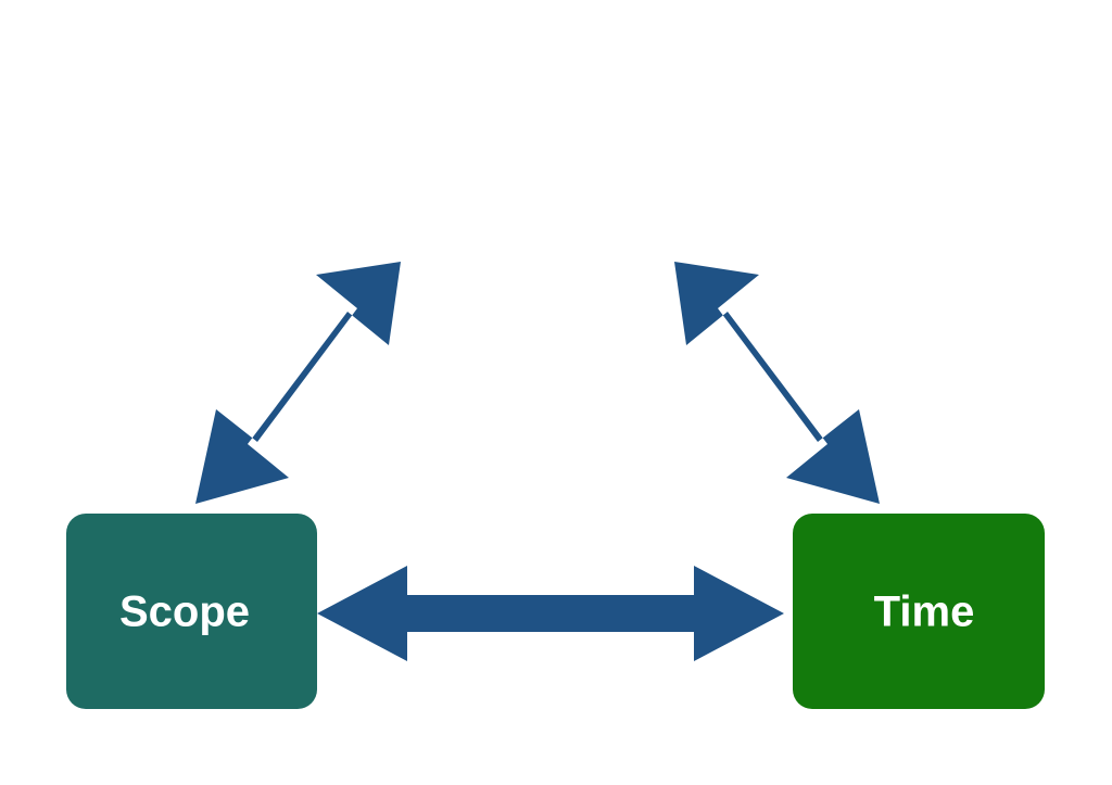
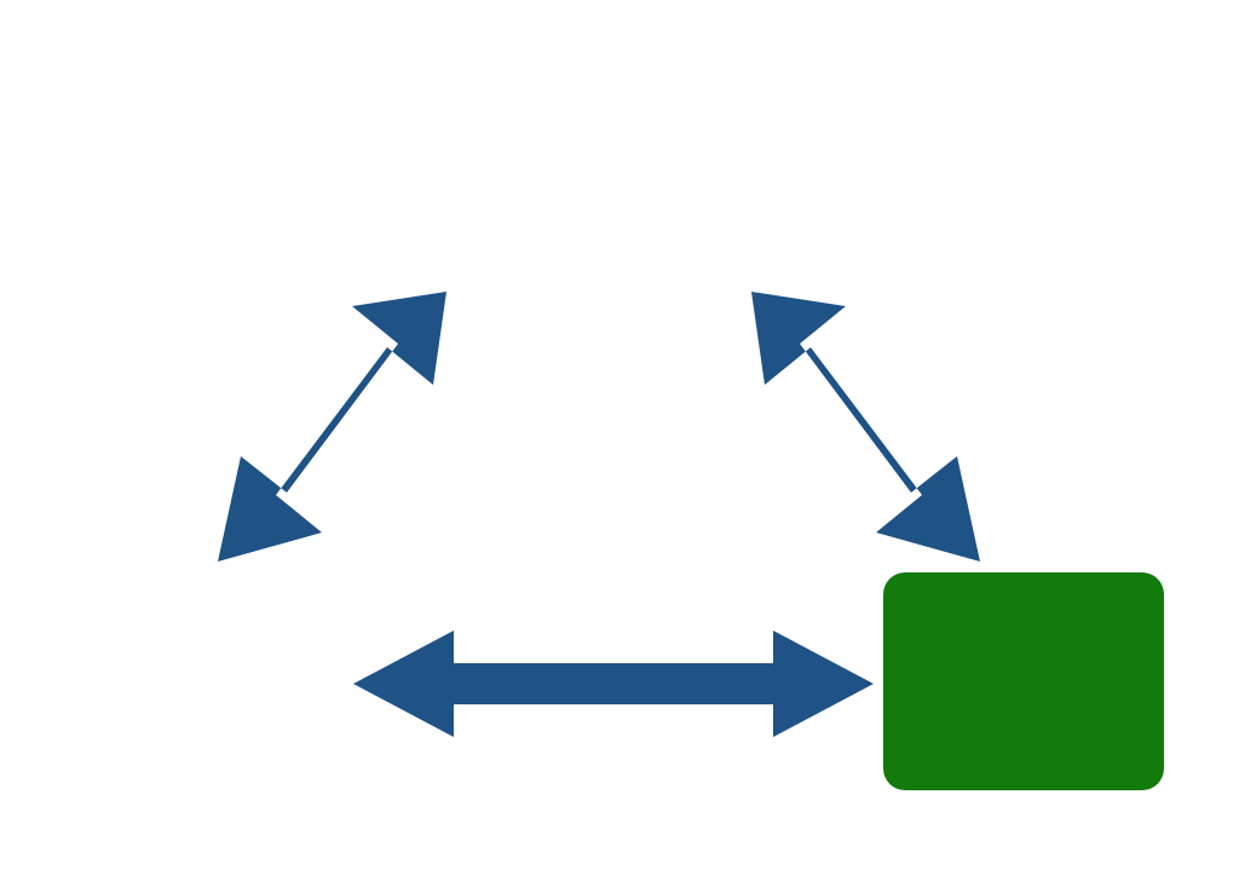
- Scope
- Time
